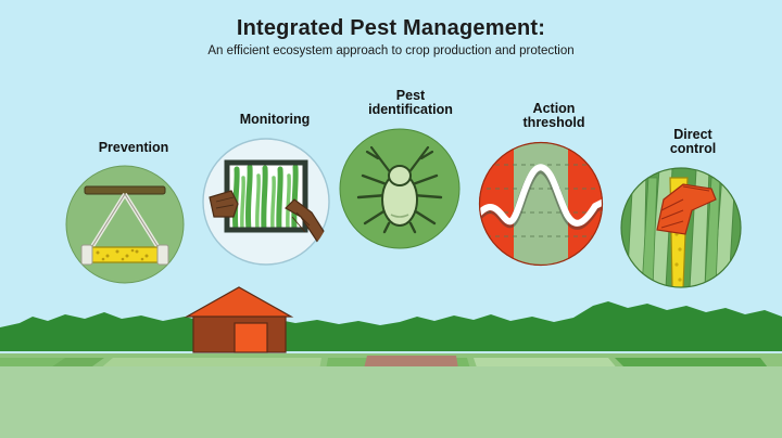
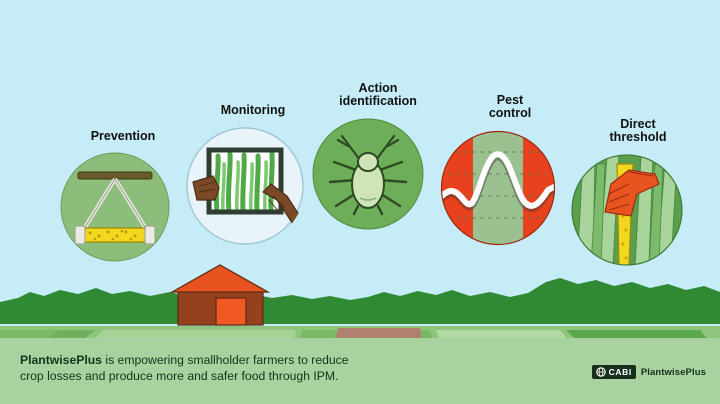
- Integrated Pest Management:
- An efficient ecosystem approach to crop production and protection
  Prevention
  Monitoring
- Pest
+ Action
  identification
- Action
+ Pest
- threshold
+ control
  Direct
- control
+ threshold
+ PlantwisePlus is empowering smallholder farmers to reduce
+ crop losses and produce more and safer food through IPM.
+ CABI
+ PlantwisePlus
